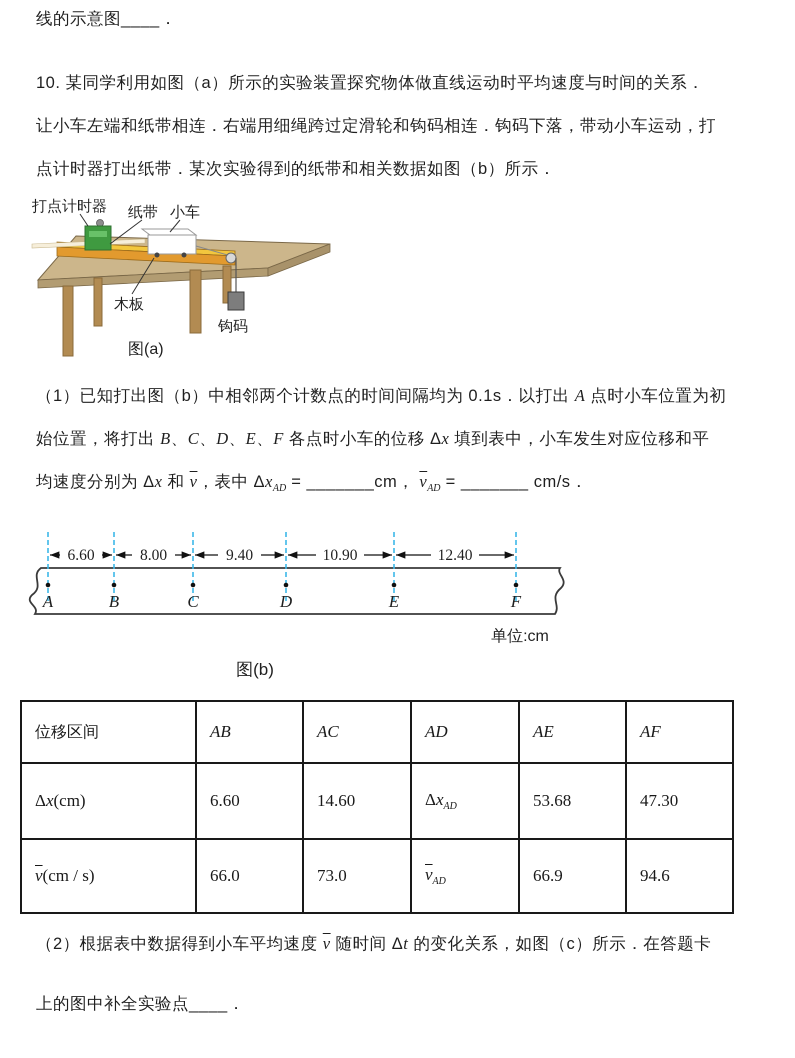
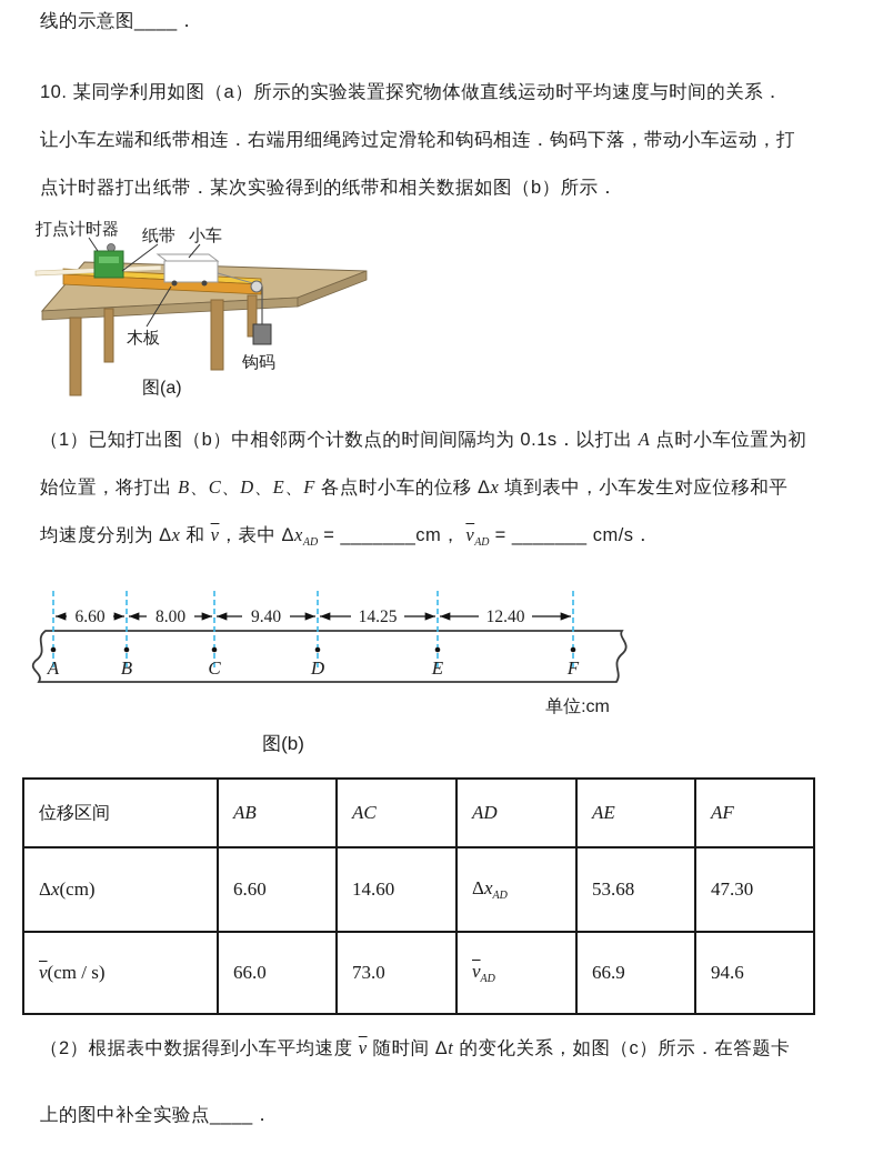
  线的示意图____．
  10. 某同学利用如图（a）所示的实验装置探究物体做直线运动时平均速度与时间的关系．
  让小车左端和纸带相连．右端用细绳跨过定滑轮和钩码相连．钩码下落，带动小车运动，打
  点计时器打出纸带．某次实验得到的纸带和相关数据如图（b）所示．
  打点计时器
  纸带
  小车
  木板
  钩码
  图(a)
  （1）已知打出图（b）中相邻两个计数点的时间间隔均为 0.1s．以打出 A 点时小车位置为初
  始位置，将打出 B、C、D、E、F 各点时小车的位移 Δx 填到表中，小车发生对应位移和平
  均速度分别为 Δx 和 v，表中 ΔxAD = _______cm， vAD = _______ cm/s．
  6.60
  8.00
  9.40
- 10.90
+ 14.25
  12.40
  A
  B
  C
  D
  E
  F
  单位:cm
  图(b)
  位移区间	AB	AC	AD	AE	AF
  Δx(cm)	6.60	14.60	ΔxAD	53.68	47.30
  v(cm / s)	66.0	73.0	vAD	66.9	94.6
  （2）根据表中数据得到小车平均速度 v 随时间 Δt 的变化关系，如图（c）所示．在答题卡
  上的图中补全实验点____．
